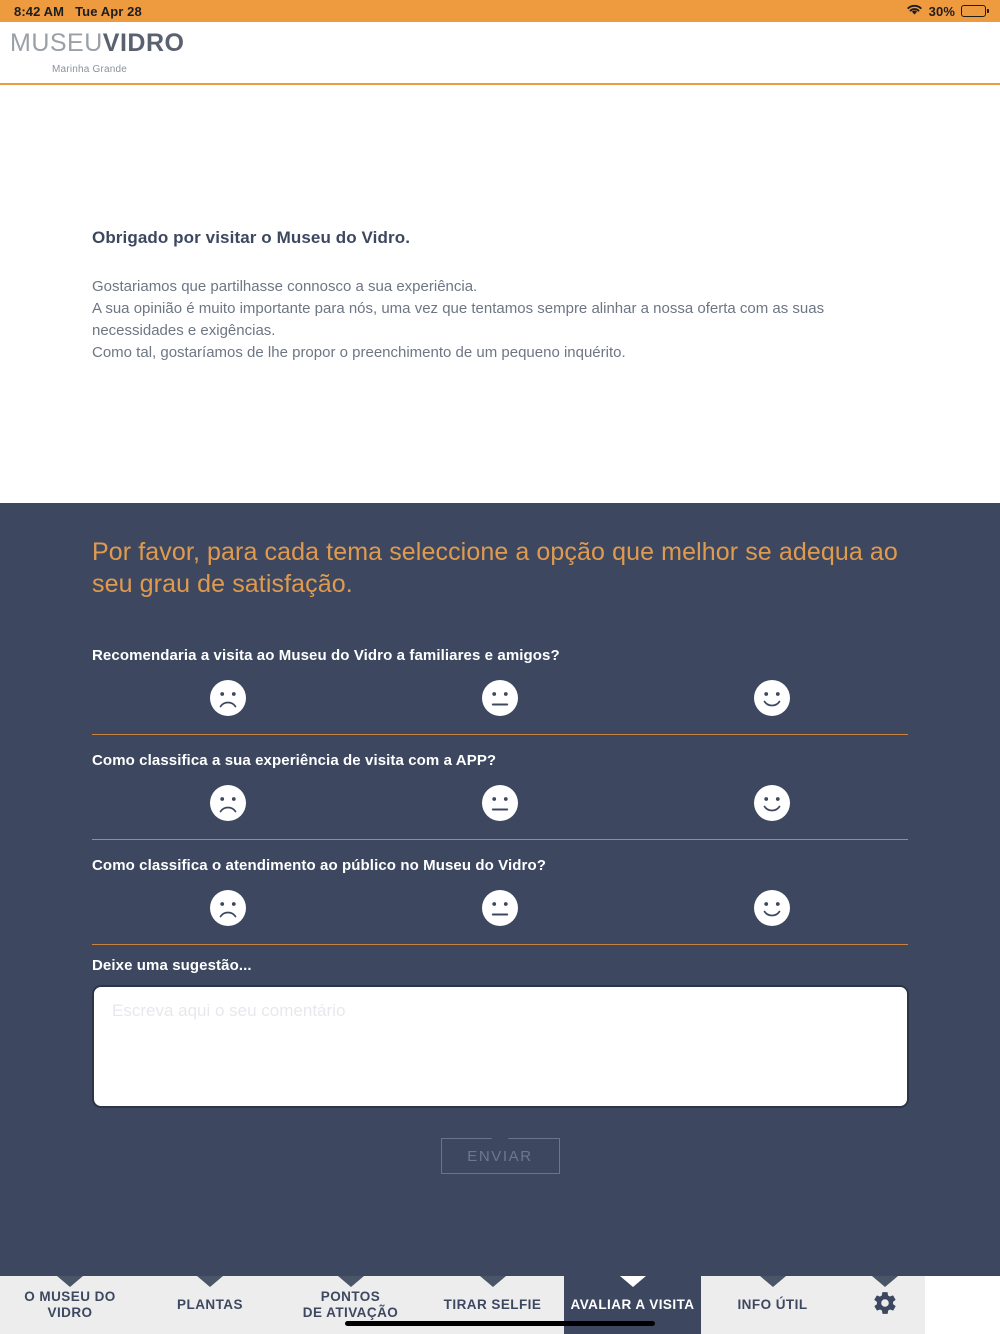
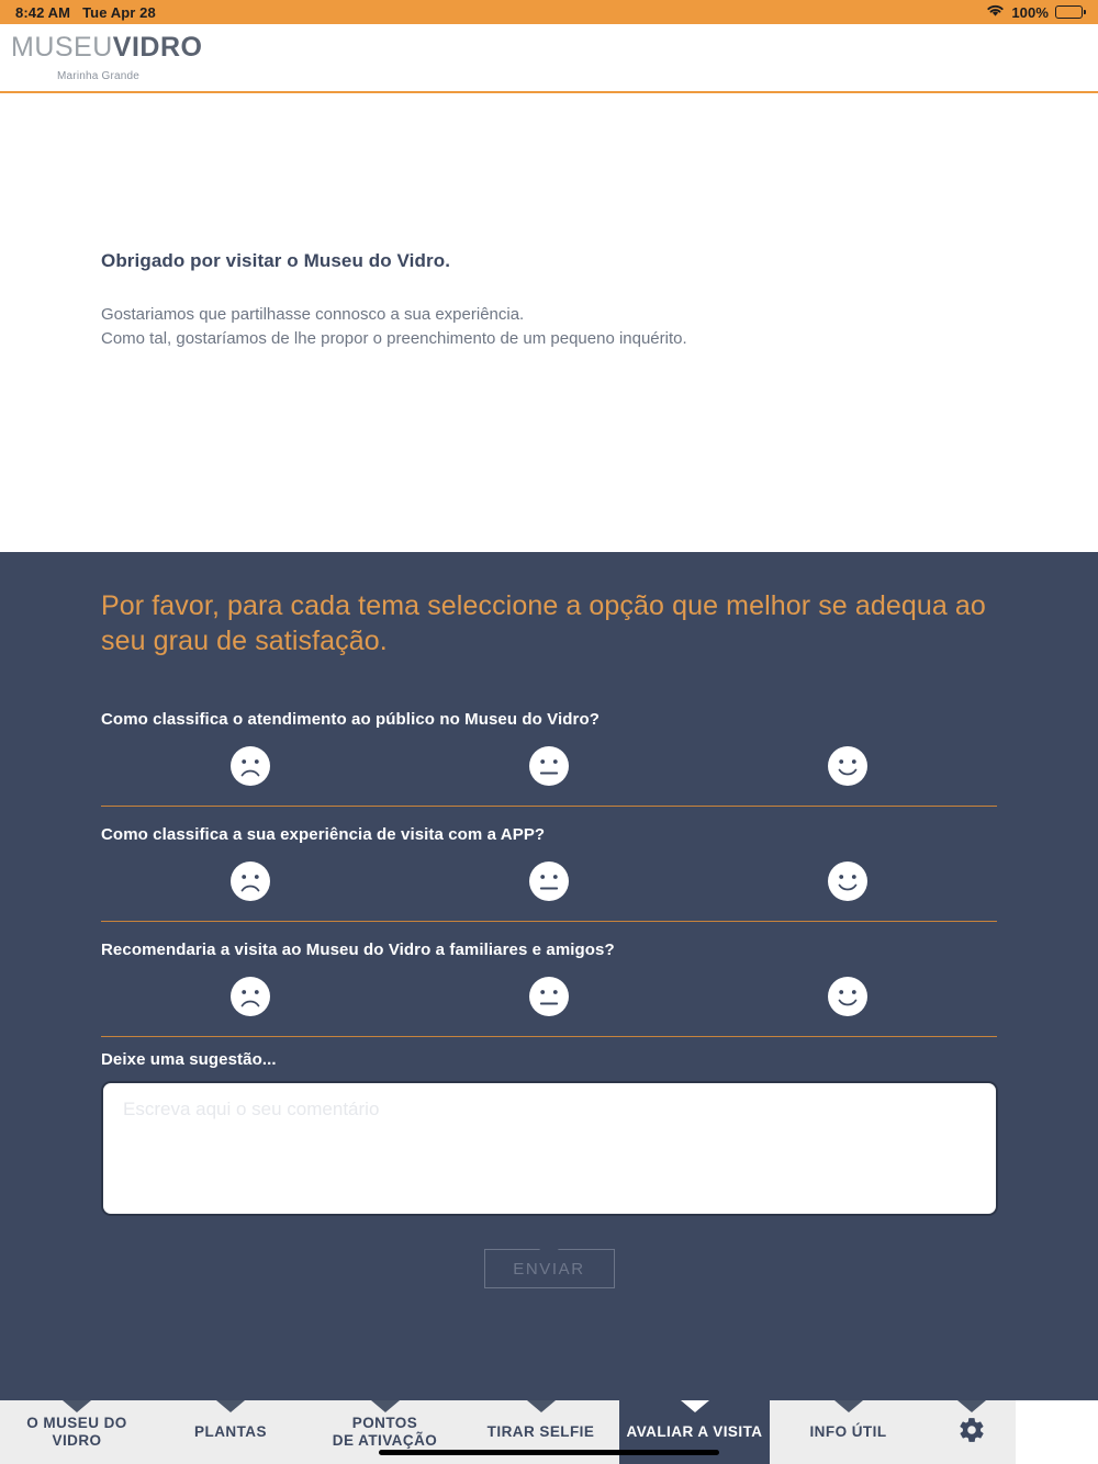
  8:42 AM
  Tue Apr 28
- 30%
+ 100%
  MUSEUVIDRO
  Marinha Grande
  Obrigado por visitar o Museu do Vidro.
  Gostariamos que partilhasse connosco a sua experiência.
- A sua opinião é muito importante para nós, uma vez que tentamos sempre alinhar a nossa oferta com as suas necessidades e exigências.
  Como tal, gostaríamos de lhe propor o preenchimento de um pequeno inquérito.
  Por favor, para cada tema seleccione a opção que melhor se adequa ao seu grau de satisfação.
- Recomendaria a visita ao Museu do Vidro a familiares e amigos?
+ Como classifica o atendimento ao público no Museu do Vidro?
  Como classifica a sua experiência de visita com a APP?
- Como classifica o atendimento ao público no Museu do Vidro?
+ Recomendaria a visita ao Museu do Vidro a familiares e amigos?
  Deixe uma sugestão...
  Escreva aqui o seu comentário
  ENVIAR
  O MUSEU DO VIDRO
  PLANTAS
  PONTOS
  DE ATIVAÇÃO
  TIRAR SELFIE
  AVALIAR A VISITA
  INFO ÚTIL
